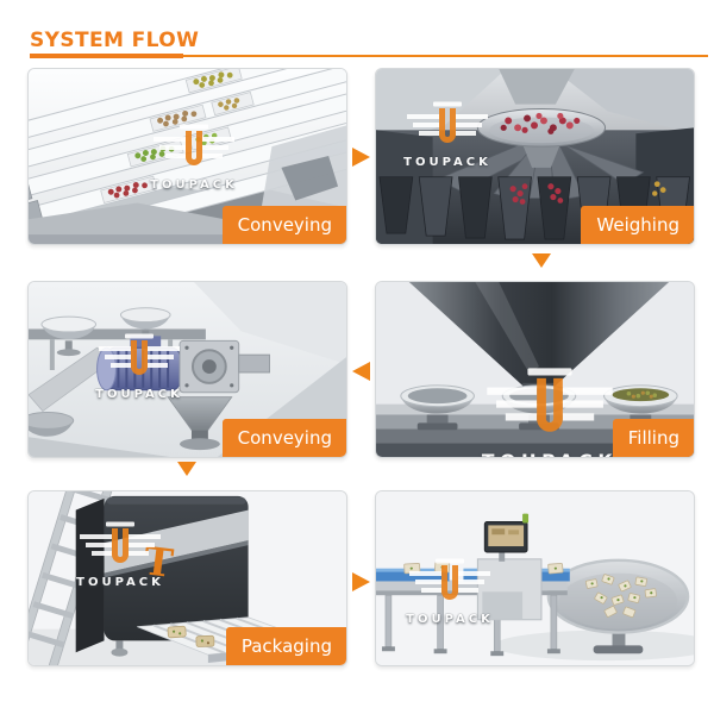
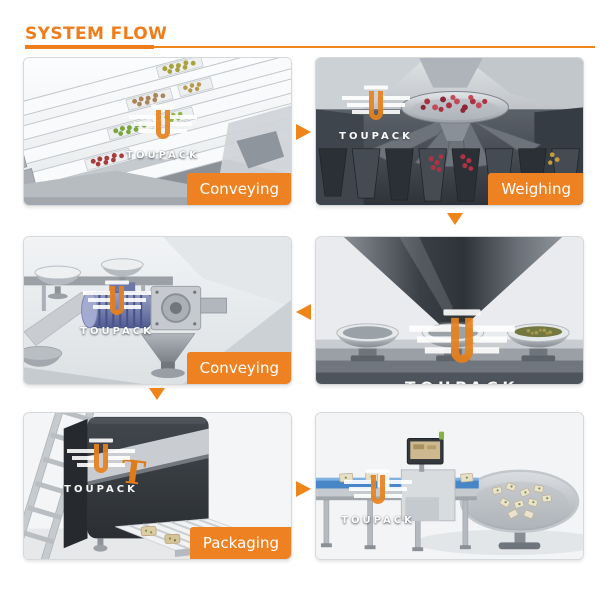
  SYSTEM FLOW
  TOUPACK
  Conveying
  TOUPACK
  Weighing
  TOUPACK
  Conveying
- Filling
  TOUPACK
  Packaging
  TOUPACK
